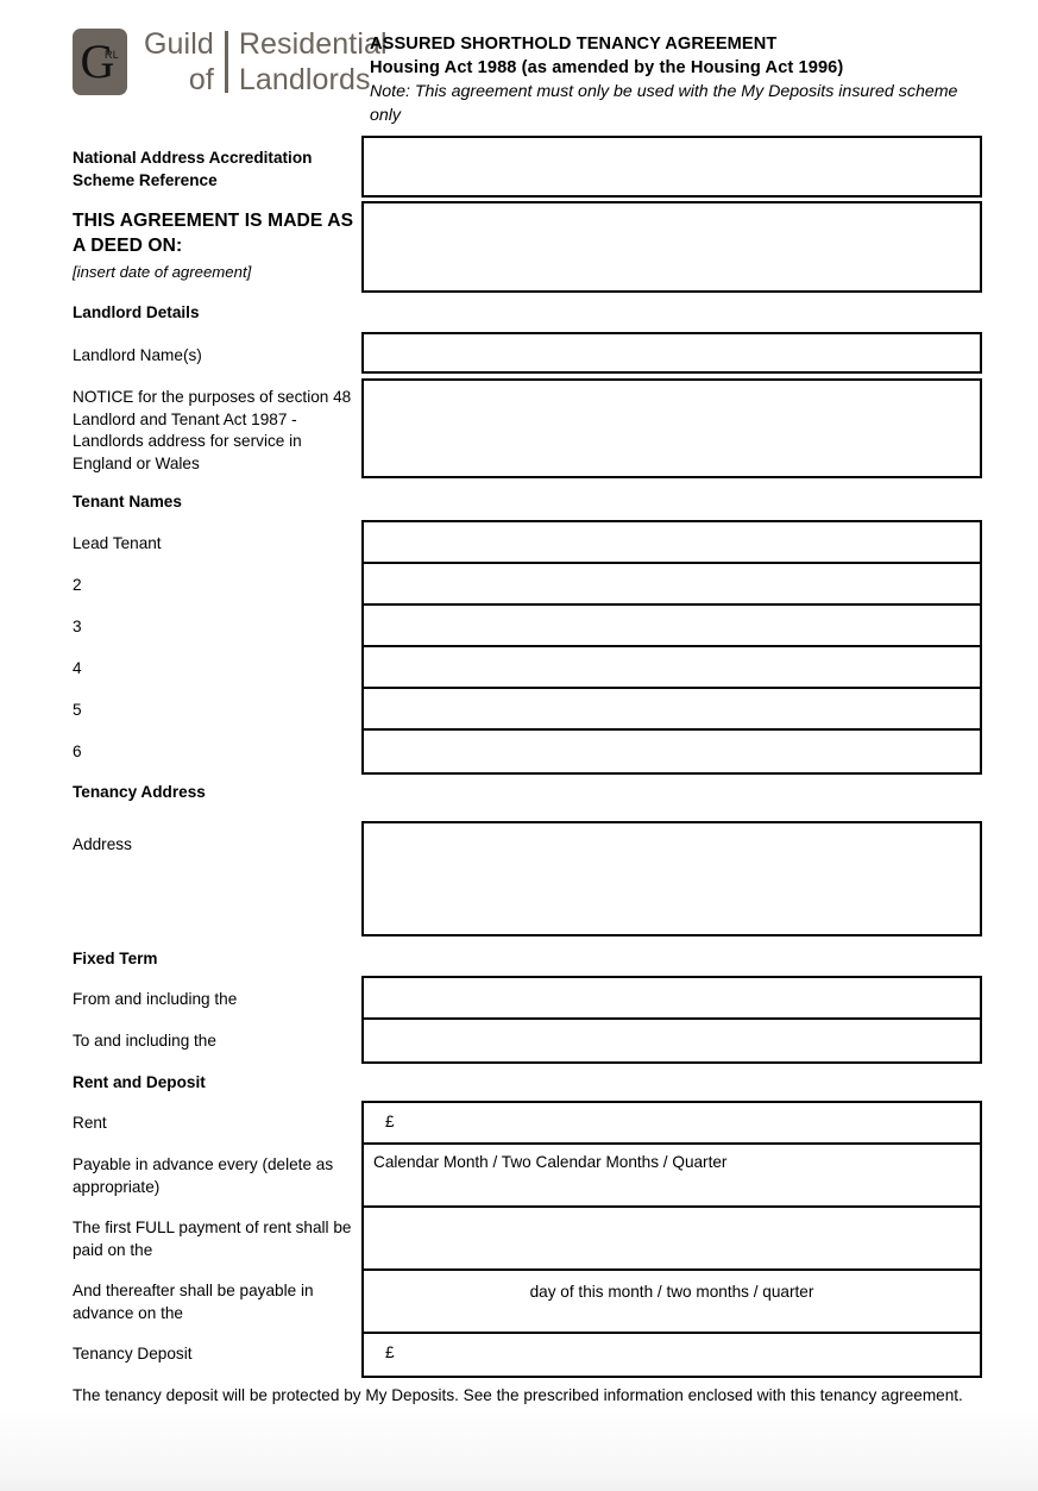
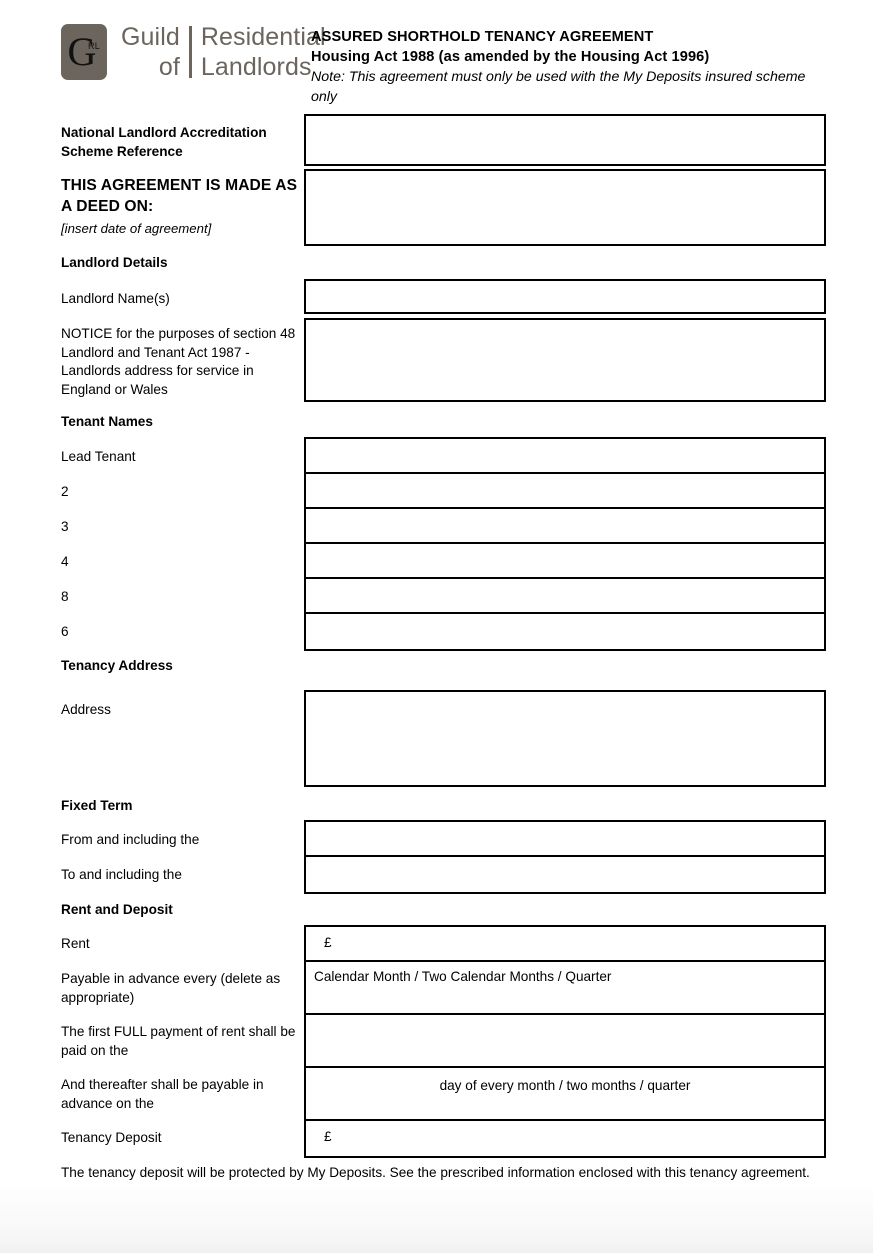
  G
  RL
  Guild
  of
  Residential
  Landlords
  ASSURED SHORTHOLD TENANCY AGREEMENT
  Housing Act 1988 (as amended by the Housing Act 1996)
  Note: This agreement must only be used with the My Deposits insured scheme only
- National Address Accreditation Scheme Reference
+ National Landlord Accreditation Scheme Reference
  THIS AGREEMENT IS MADE AS A DEED ON:
  [insert date of agreement]
  Landlord Details
  Landlord Name(s)
  NOTICE for the purposes of section 48 Landlord and Tenant Act 1987 - Landlords address for service in England or Wales
  Tenant Names
  Lead Tenant
  2
  3
  4
- 5
+ 8
  6
  Tenancy Address
  Address
  Fixed Term
  From and including the
  To and including the
  Rent and Deposit
  Rent
  Payable in advance every (delete as appropriate)
  The first FULL payment of rent shall be paid on the
  And thereafter shall be payable in advance on the
  Tenancy Deposit
  £
  Calendar Month / Two Calendar Months / Quarter
- day of this month / two months / quarter
+ day of every month / two months / quarter
  £
  The tenancy deposit will be protected by My Deposits. See the prescribed information enclosed with this tenancy agreement.
